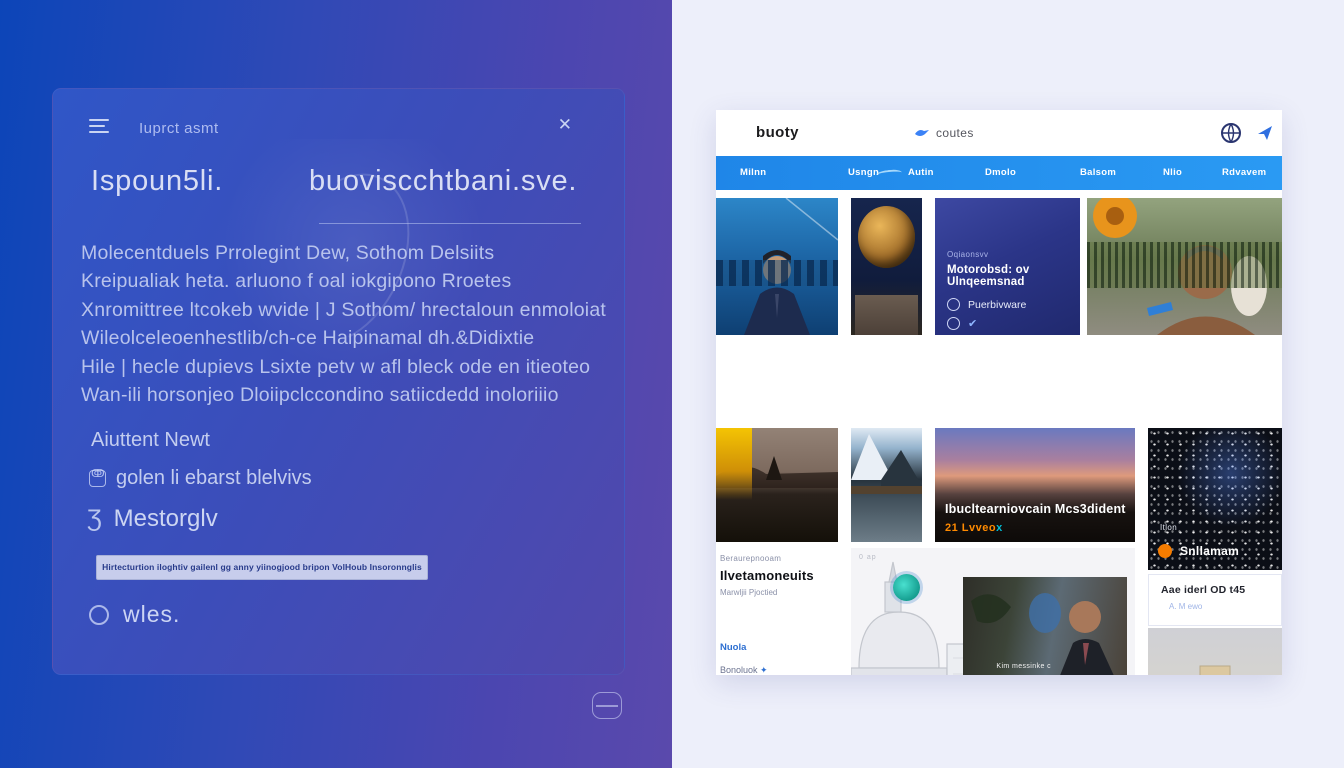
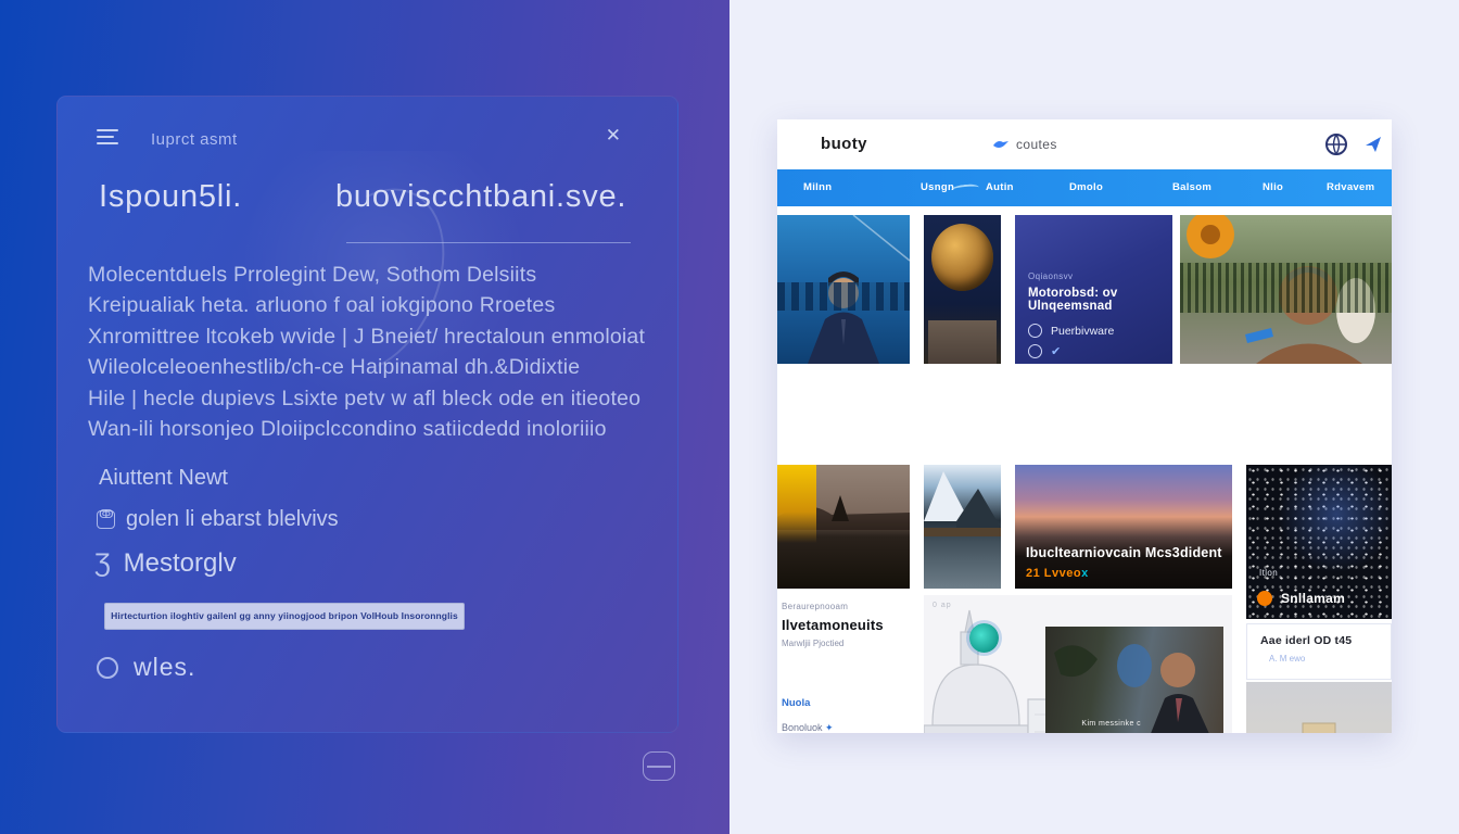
  Iuprct asmt
  ✕
  Ispoun5li.
  buoviscchtbani.sve.
  Molecentduels Prrolegint Dew, Sothom Delsiits
  Kreipualiak heta. arluono f oal iokgipono Rroetes
- Xnromittree ltcokeb wvide | J Sothom/ hrectaloun enmoloiat
+ Xnromittree ltcokeb wvide | J Bneiet/ hrectaloun enmoloiat
  Wileolceleoenhestlib/ch-ce Haipinamal dh.&Didixtie
  Hile | hecle dupievs Lsixte petv w afl bleck ode en itieoteo
  Wan-ili horsonjeo Dloiipclccondino satiicdedd inoloriiio
  Aiuttent Newt
  golen li ebarst blelvivs
  Ʒ
  Mestorglv
  Hirtecturtion iloghtiv gailenl gg anny yiinogjood bripon VolHoub Insoronnglis
  wles.
  buoty
  coutes
  Milnn
  Usngn
  Autin
  Dmolo
  Balsom
  Nlio
  Rdvavem
  Oqiaonsvv
  Motorobsd: ov Ulnqeemsnad
  Puerbivware
  ✔
  Ibucltearniovcain Mcs3dident
  21 Lvveox
  Itlon
  Snllamam
  Aae iderl OD t45
  A. M ewo
  Beraurepnooam
  Ilvetamoneuits
  Marwljii Pjoctied
  Nuola
  Bonoluok ✦
